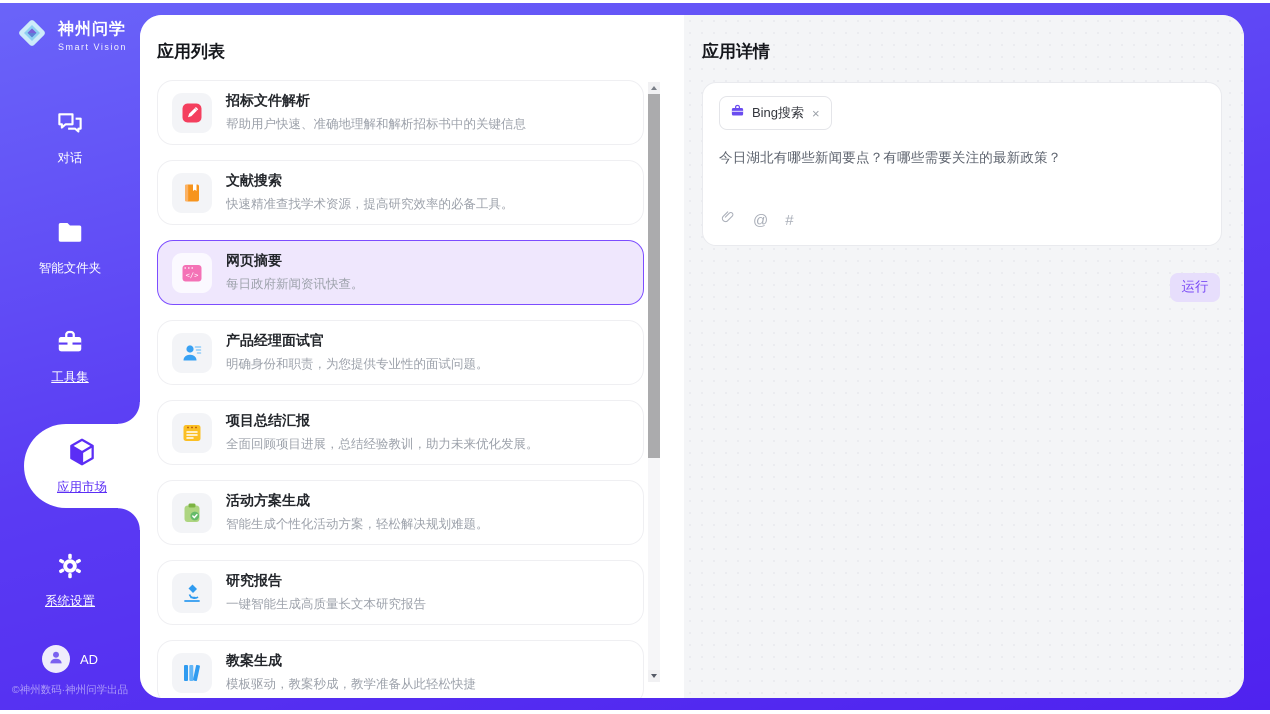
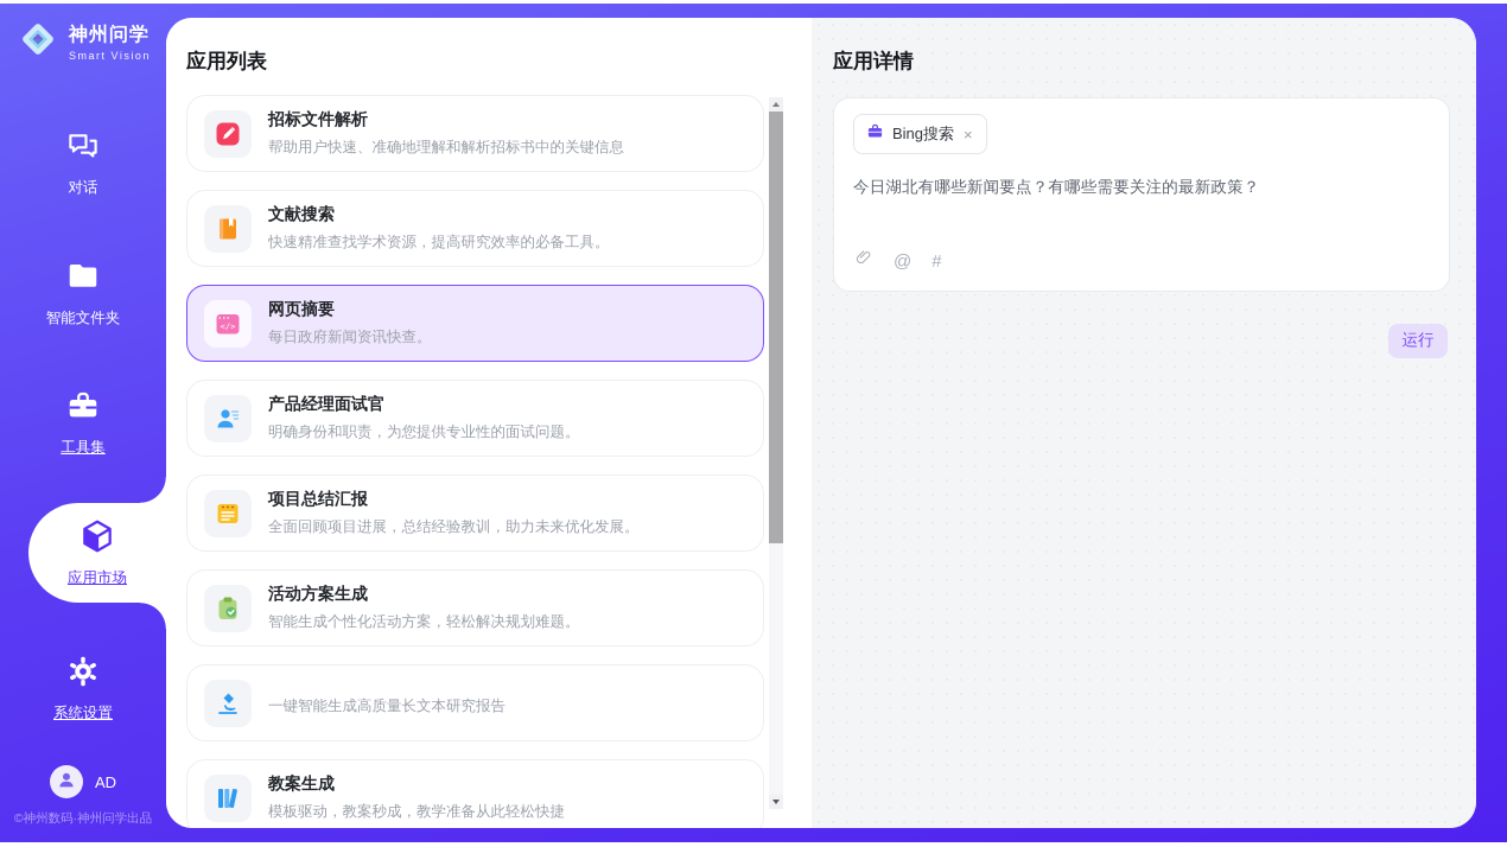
  神州问学
  Smart Vision
  对话
  智能文件夹
  工具集
  应用市场
  系统设置
  AD
  ©神州数码·神州问学出品
  应用列表
  招标文件解析
  帮助用户快速、准确地理解和解析招标书中的关键信息
  文献搜索
  快速精准查找学术资源，提高研究效率的必备工具。
  </>
  网页摘要
  每日政府新闻资讯快查。
  产品经理面试官
  明确身份和职责，为您提供专业性的面试问题。
  项目总结汇报
  全面回顾项目进展，总结经验教训，助力未来优化发展。
  活动方案生成
  智能生成个性化活动方案，轻松解决规划难题。
- 研究报告
  一键智能生成高质量长文本研究报告
  教案生成
  模板驱动，教案秒成，教学准备从此轻松快捷
  应用详情
  Bing搜索
  ×
  今日湖北有哪些新闻要点？有哪些需要关注的最新政策？
  @
  #
  运行
